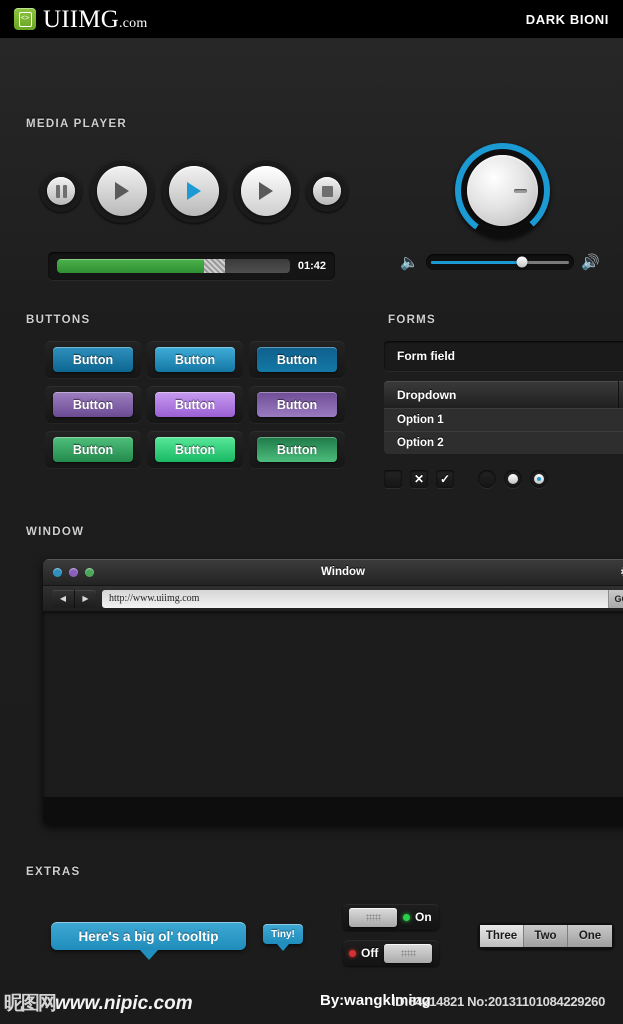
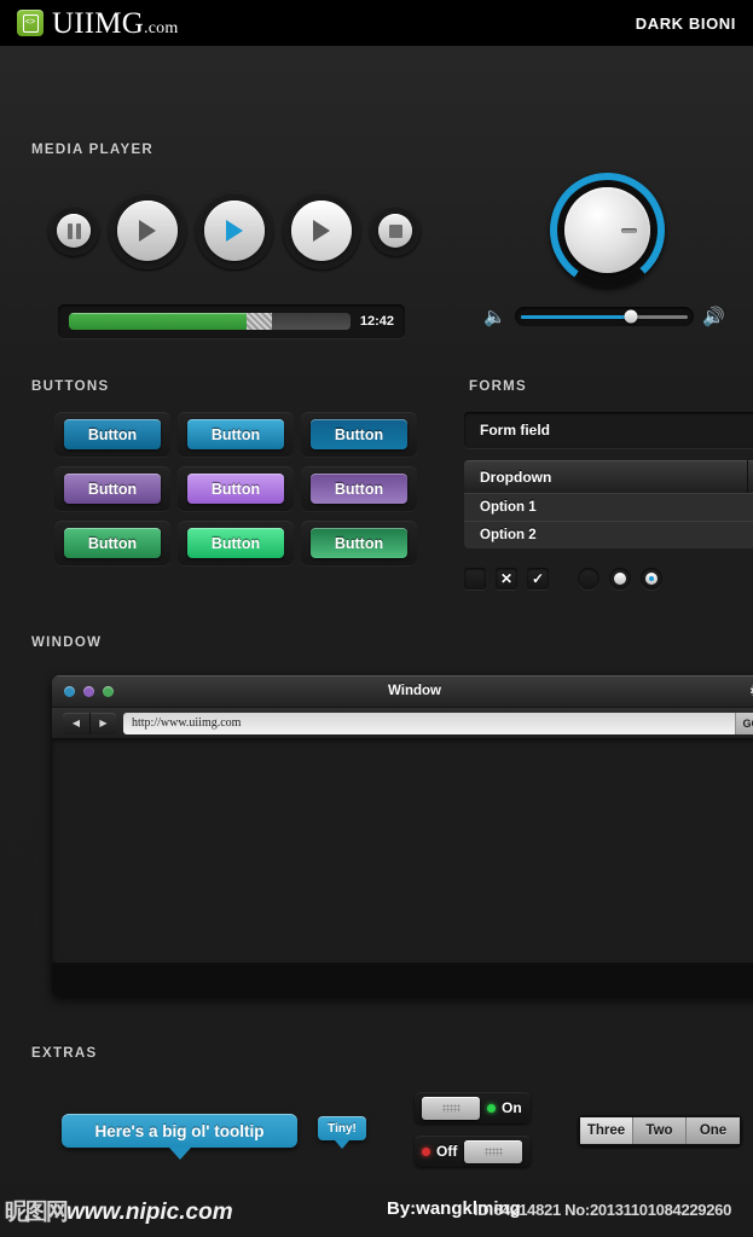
  <>
  UIIMG.com
  DARK BIONI
  MEDIA PLAYER
- 01:42
+ 12:42
  🔈
  🔊
  BUTTONS
  Button
  Button
  Button
  Button
  Button
  Button
  Button
  Button
  Button
  FORMS
  Form field
  Dropdown
  Option 1
  Option 2
  ✕
  ✓
  WINDOW
  Window
  ◀
  ▶
  http://www.uiimg.com
  EXTRAS
  Here's a big ol' tooltip
  Tiny!
  On
  Off
  Three
  Two
  One
  昵图网www.nipic.com
  By:wangklming
  ID:64214821 No:20131101084229260
